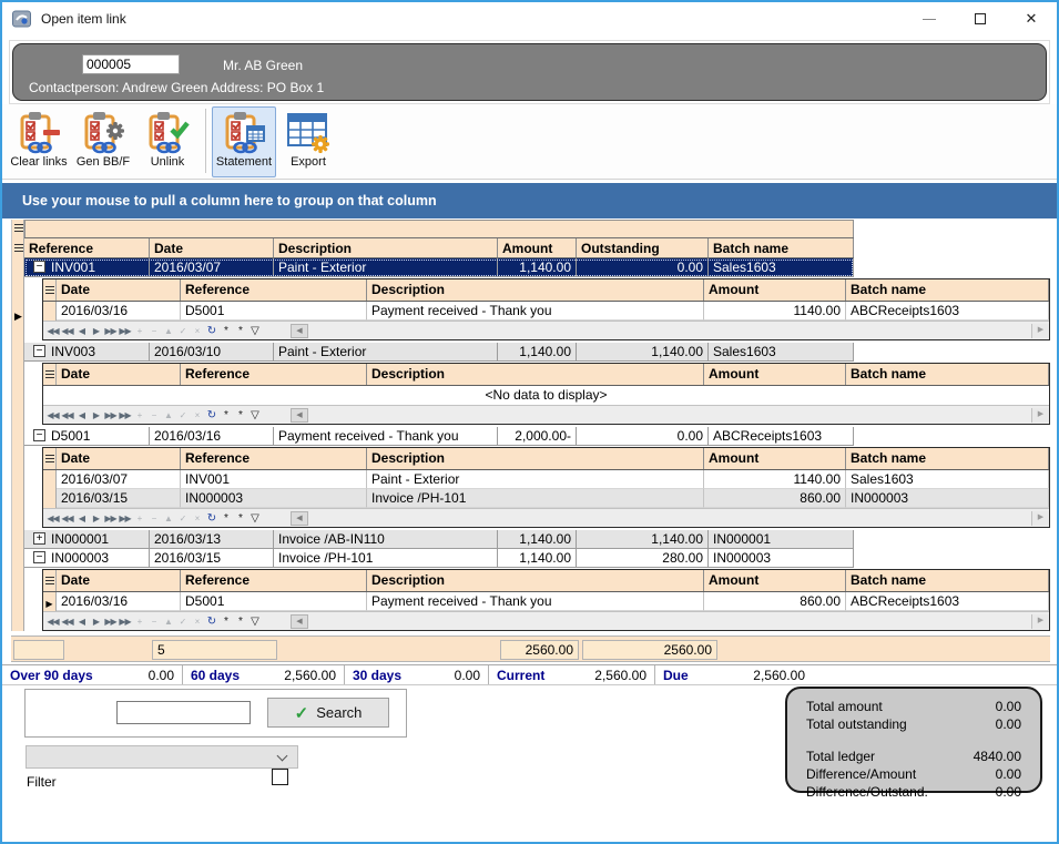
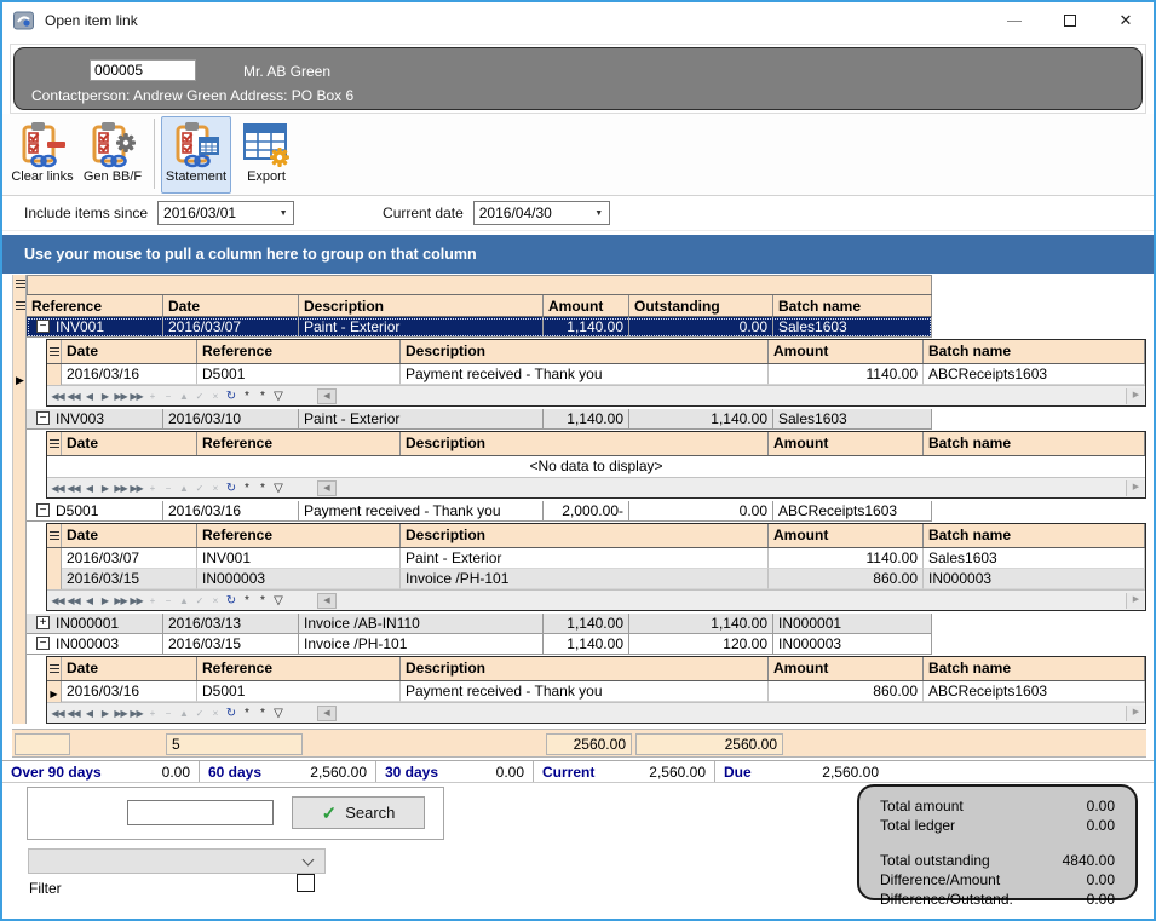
  Open item link
  ✕
  000005
  Mr. AB Green
- Contactperson: Andrew Green Address: PO Box 1
+ Contactperson: Andrew Green Address: PO Box 6
  Clear links
  Gen BB/F
- Unlink
  Statement
  Export
+ Include items since
+ 2016/03/01
+ Current date
+ 2016/04/30
  Use your mouse to pull a column here to group on that column
  ▶
  Reference
  Date
  Description
  Amount
  Outstanding
  Batch name
  −
  INV001
  2016/03/07
  Paint - Exterior
  1,140.00
  0.00
  Sales1603
  Date
  Reference
  Description
  Amount
  Batch name
  2016/03/16
  D5001
  Payment received - Thank you
  1140.00
  ABCReceipts1603
  ◀◀
  ◀◀
  ◀
  ▶
  ▶▶
  ▶▶
  +
  −
  ▲
  ✓
  ×
  ↻
  *
  *
  ▽
  −
  INV003
  2016/03/10
  Paint - Exterior
  1,140.00
  1,140.00
  Sales1603
  Date
  Reference
  Description
  Amount
  Batch name
  <No data to display>
  ◀◀
  ◀◀
  ◀
  ▶
  ▶▶
  ▶▶
  +
  −
  ▲
  ✓
  ×
  ↻
  *
  *
  ▽
  −
  D5001
  2016/03/16
  Payment received - Thank you
  2,000.00-
  0.00
  ABCReceipts1603
  Date
  Reference
  Description
  Amount
  Batch name
  2016/03/07
  INV001
  Paint - Exterior
  1140.00
  Sales1603
  2016/03/15
  IN000003
  Invoice /PH-101
  860.00
  IN000003
  ◀◀
  ◀◀
  ◀
  ▶
  ▶▶
  ▶▶
  +
  −
  ▲
  ✓
  ×
  ↻
  *
  *
  ▽
  +
  IN000001
  2016/03/13
  Invoice /AB-IN110
  1,140.00
  1,140.00
  IN000001
  −
  IN000003
  2016/03/15
  Invoice /PH-101
  1,140.00
- 280.00
+ 120.00
  IN000003
  Date
  Reference
  Description
  Amount
  Batch name
  ▶
  2016/03/16
  D5001
  Payment received - Thank you
  860.00
  ABCReceipts1603
  ◀◀
  ◀◀
  ◀
  ▶
  ▶▶
  ▶▶
  +
  −
  ▲
  ✓
  ×
  ↻
  *
  *
  ▽
  5
  2560.00
  2560.00
  Over 90 days
  0.00
  60 days
  2,560.00
  30 days
  0.00
  Current
  2,560.00
  Due
  2,560.00
  ✓
  Search
  Filter
  Total amount
  0.00
- Total outstanding
+ Total ledger
  0.00
- Total ledger
+ Total outstanding
  4840.00
  Difference/Amount
  0.00
  Difference/Outstand.
  0.00
